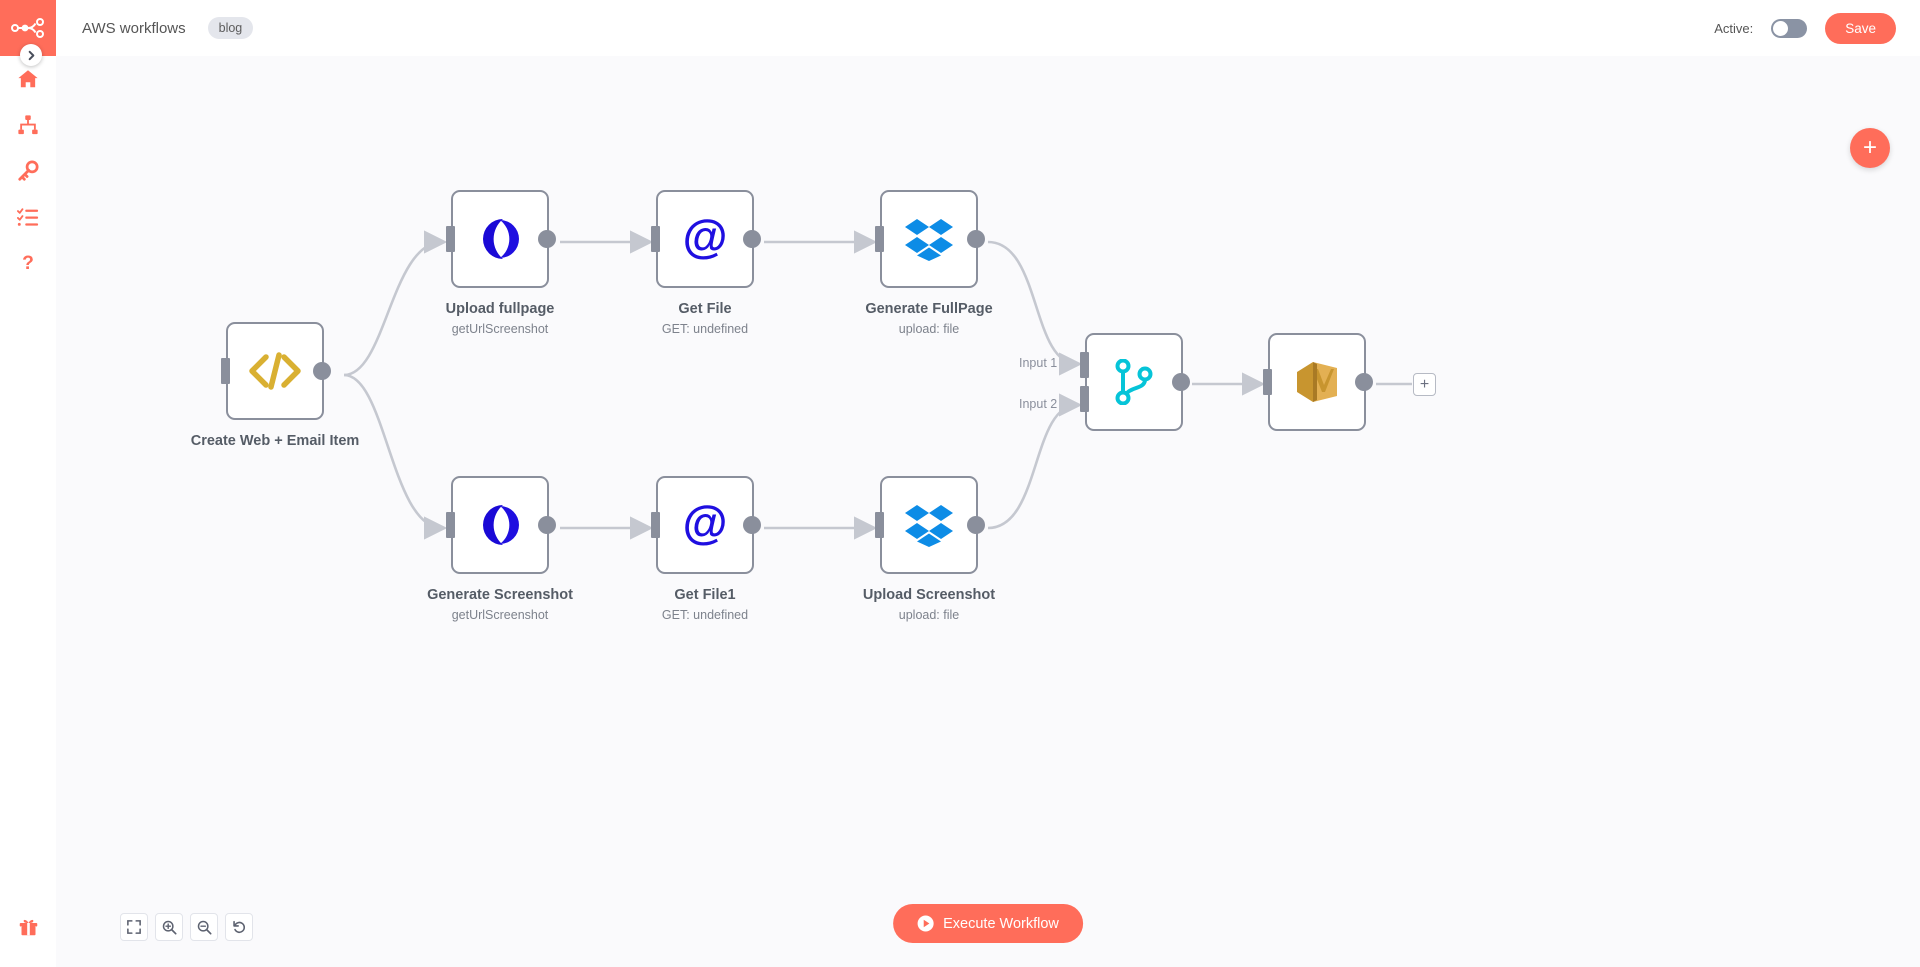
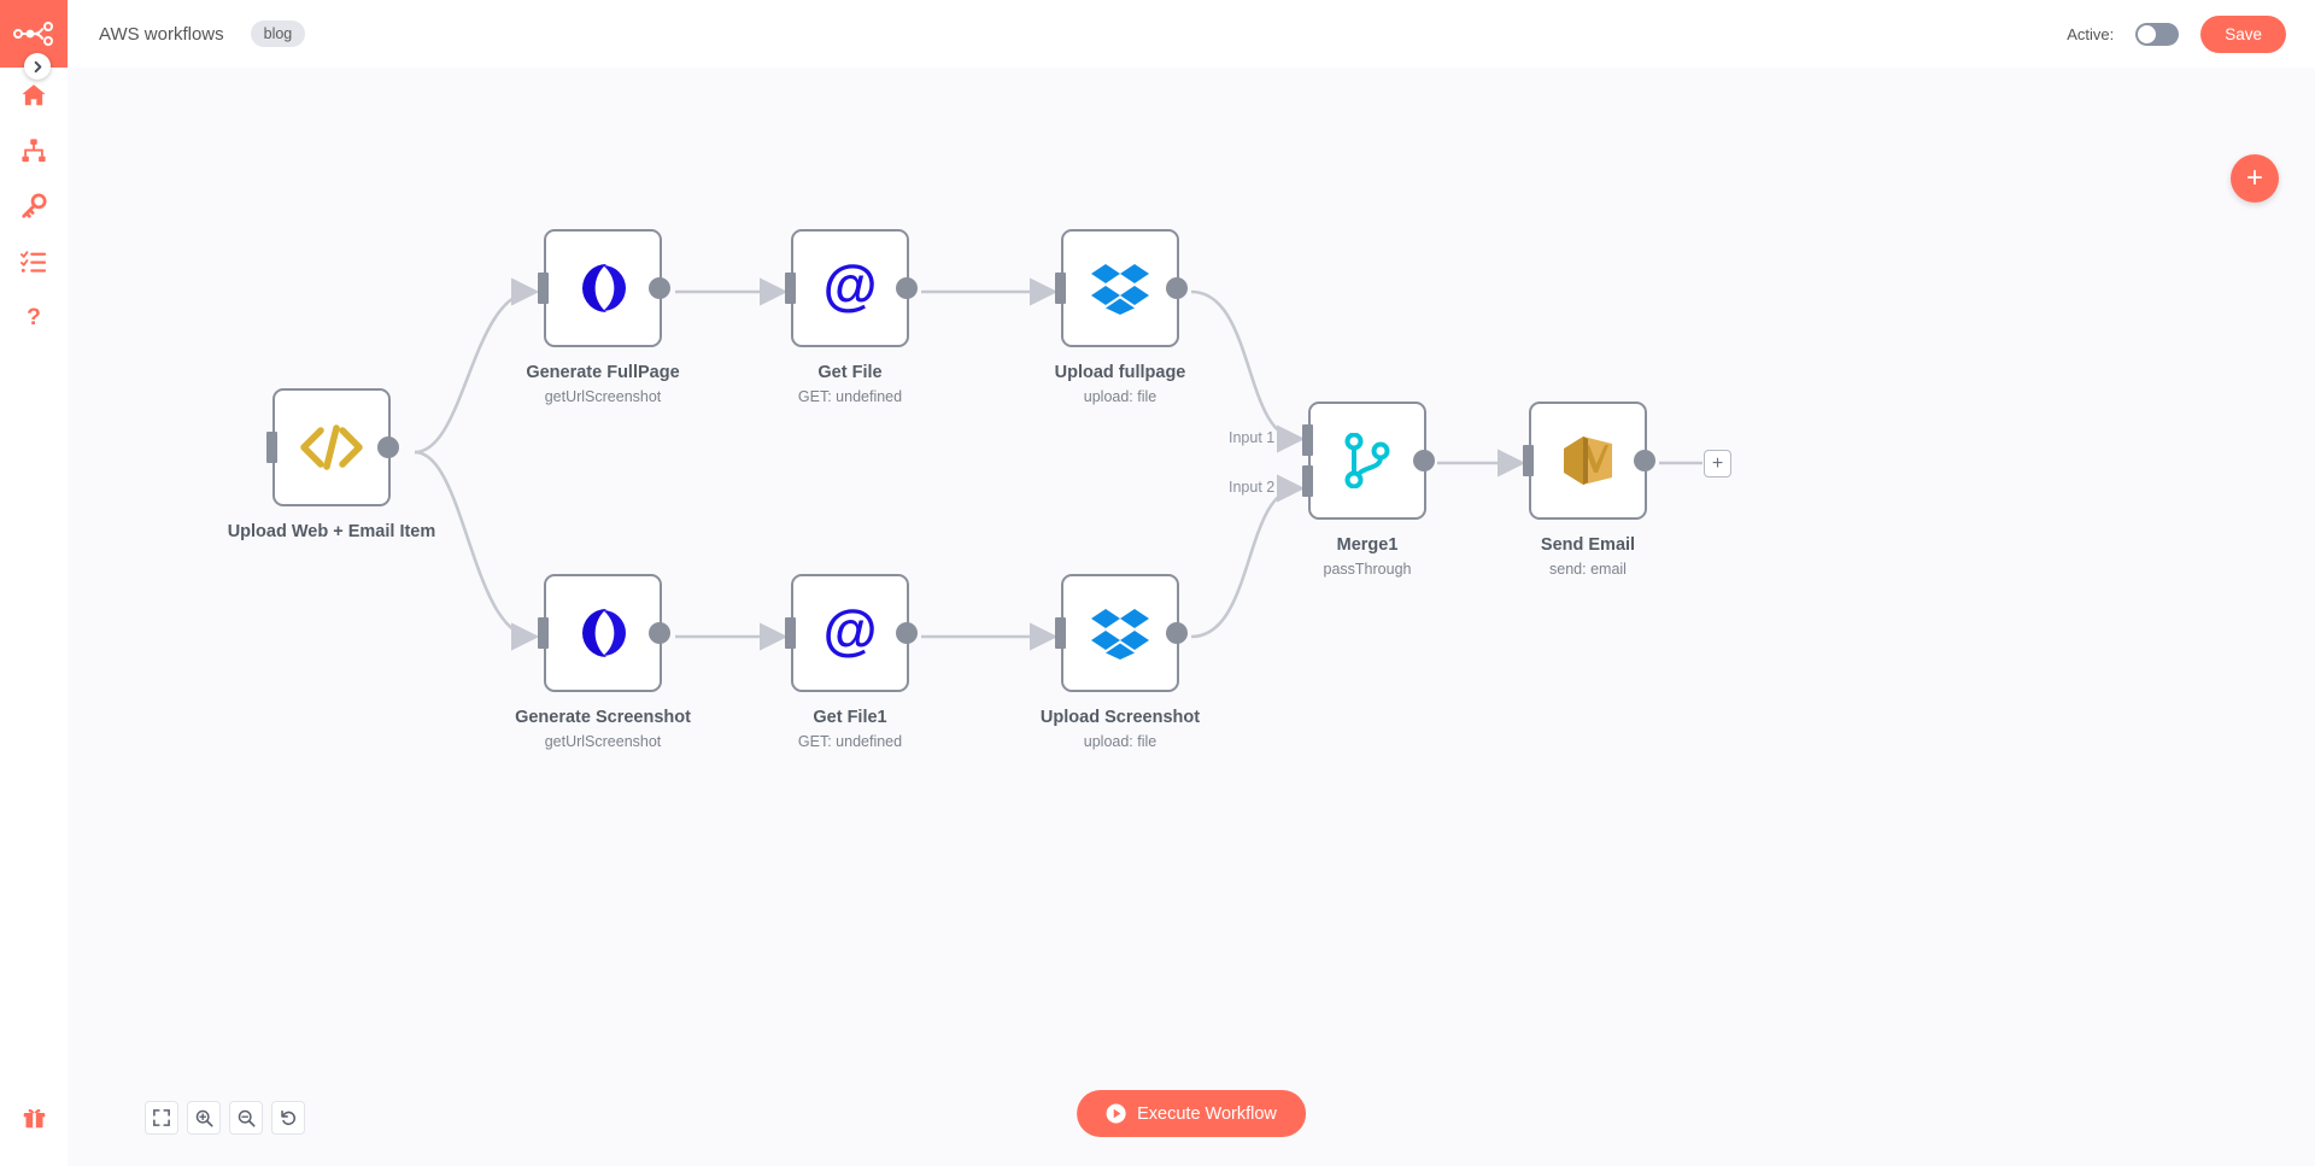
  ?
  AWS workflows
  blog
  Active:
  Save
- Create Web + Email Item
+ Upload Web + Email Item
- Upload fullpage
+ Generate FullPage
  getUrlScreenshot
  @
  Get File
  GET: undefined
- Generate FullPage
+ Upload fullpage
  upload: file
  Generate Screenshot
  getUrlScreenshot
  @
  Get File1
  GET: undefined
  Upload Screenshot
  upload: file
  Input 1
  Input 2
+ Merge1
+ passThrough
+ Send Email
+ send: email
  +
  +
  Execute Workflow
